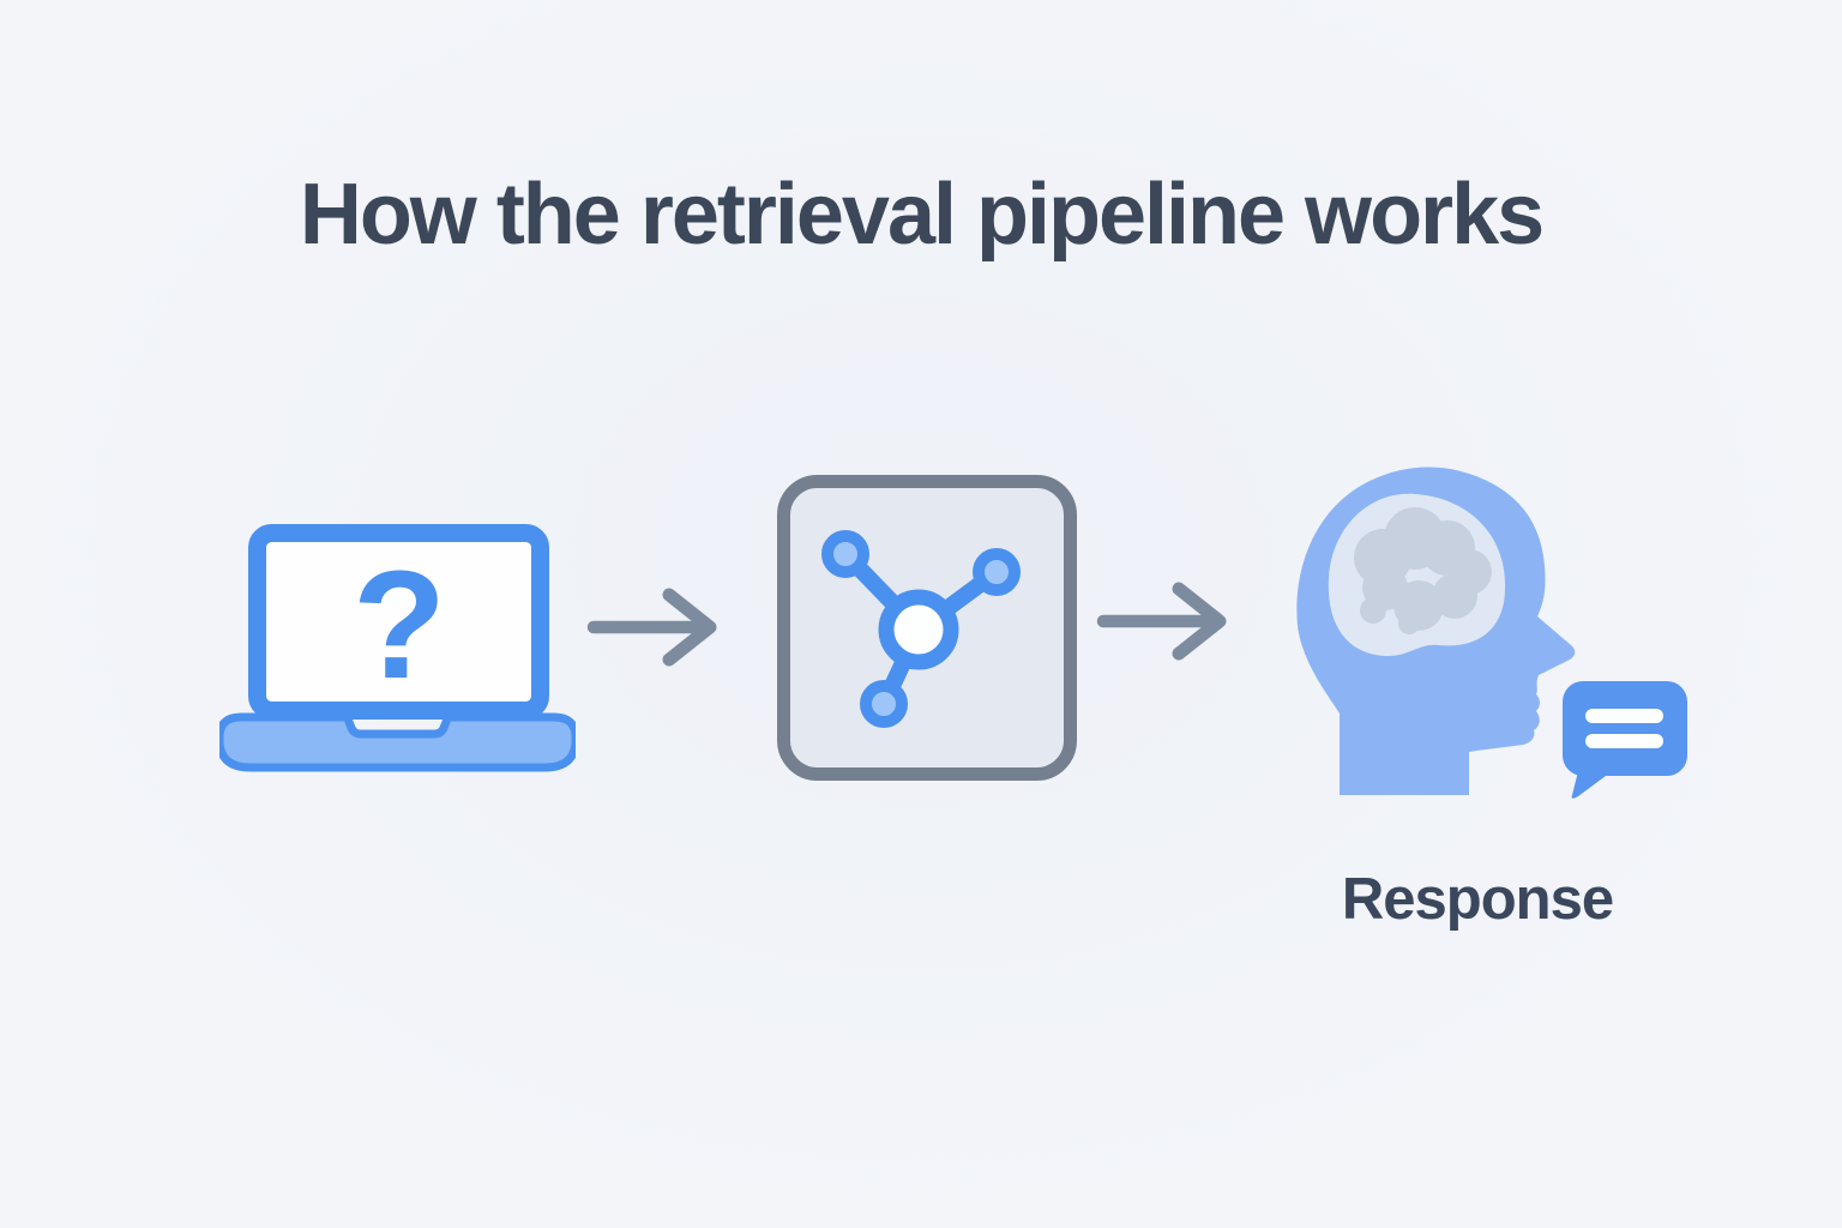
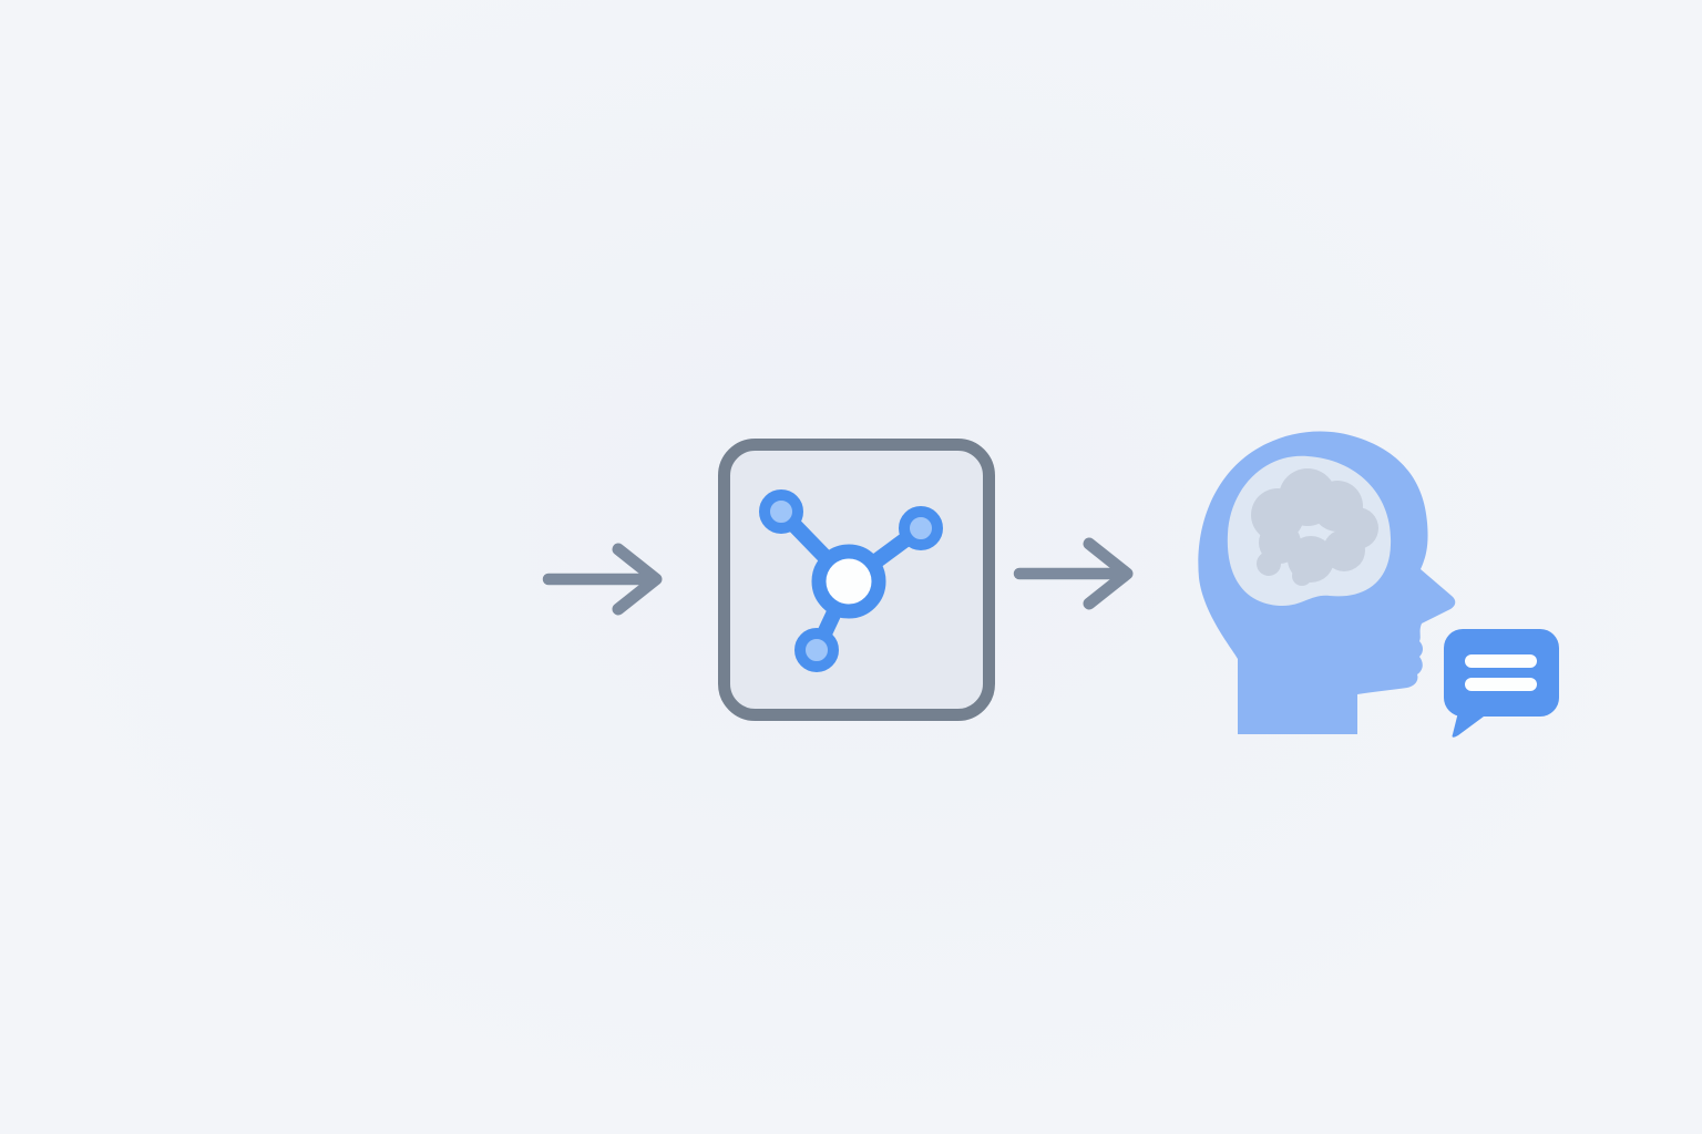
- How the retrieval pipeline works
- ?
- Response
